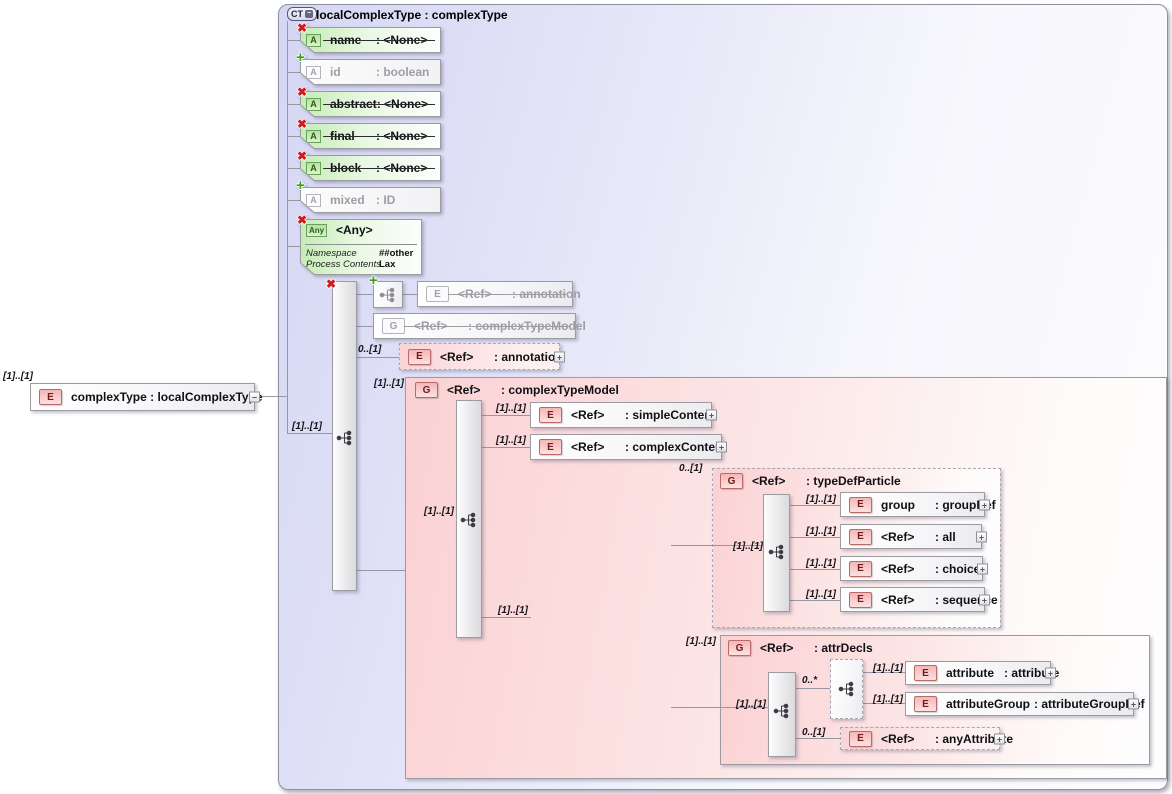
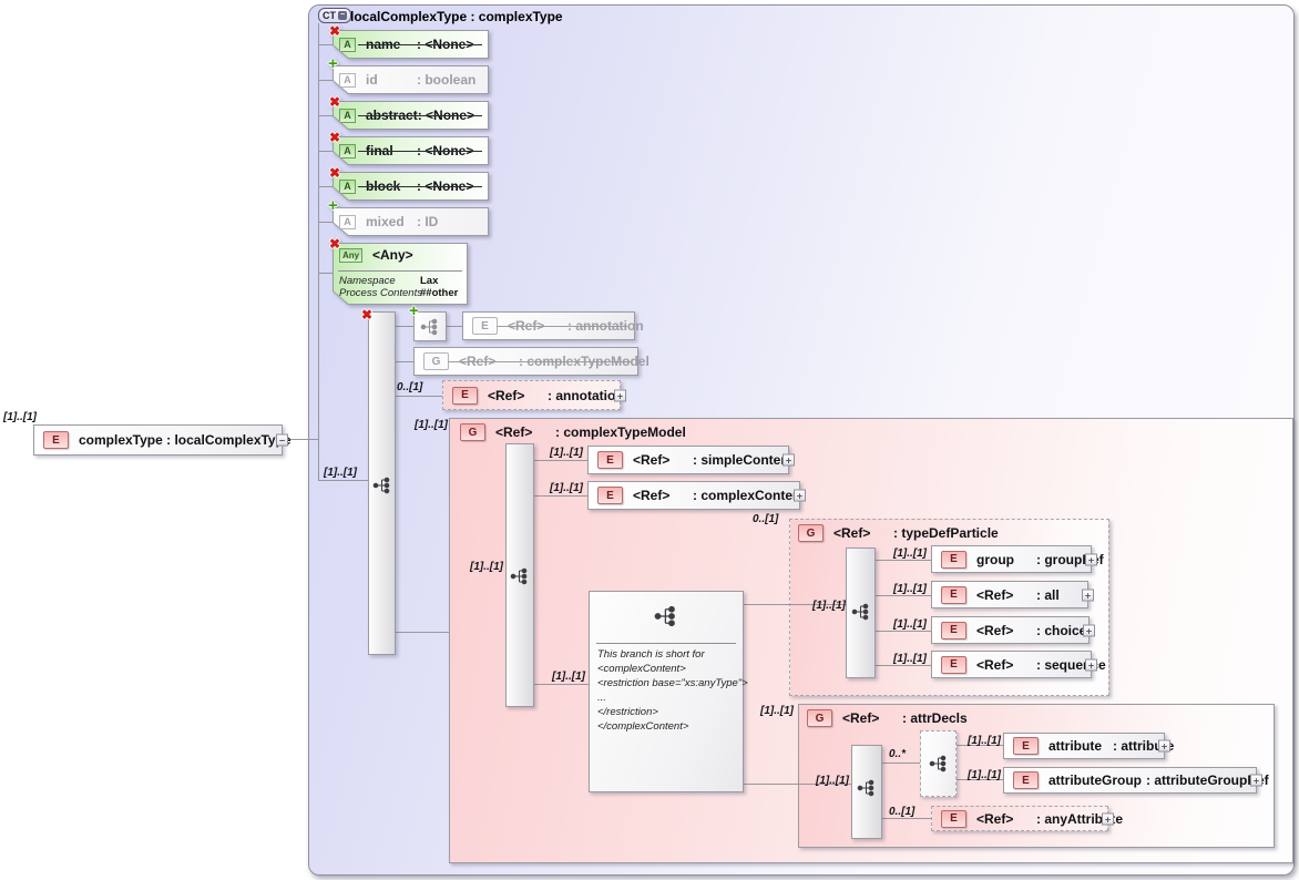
  CT
  localComplexType : complexType
  [1]..[1]
  E
  complexType : localComplexTy
  −
  A
  ✖
  A
  id
  : boolean
  +
  A
  ✖
  A
  ✖
  A
  ✖
  A
  mixed
  : ID
  +
  Any
  <Any>
  Namespace
- ##other
+ Lax
  Process Contents
- Lax
+ ##other
  ✖
  [1]..[1]
  ✖
  +
  E
  G
  0..[1]
  E
  <Ref>
  : annotatio
  +
  [1]..[1]
  G
  <Ref>
  : complexTypeModel
  [1]..[1]
  [1]..[1]
  E
  <Ref>
  : simpleConte
  +
  [1]..[1]
  E
  <Ref>
  : complexConte
  +
  [1]..[1]
+ This branch is short for
+ <complexContent>
+ <restriction base="xs:anyType">
+ ...
+ </restriction>
+ </complexContent>
  0..[1]
  G
  <Ref>
  : typeDefParticle
  [1]..[1]
  [1]..[1]
  E
  group
  : groupf
  +
  [1]..[1]
  E
  <Ref>
  : all
  +
  [1]..[1]
  E
  <Ref>
  : choic
  +
  [1]..[1]
  E
  <Ref>
  : sequee
  +
  [1]..[1]
  G
  <Ref>
  : attrDecls
  [1]..[1]
  0..*
  [1]..[1]
  E
  attribute
  : attribe
  +
  [1]..[1]
  E
  attributeGroup
  : attributeGroupf
  +
  0..[1]
  E
  <Ref>
  : anyAttribe
  +
